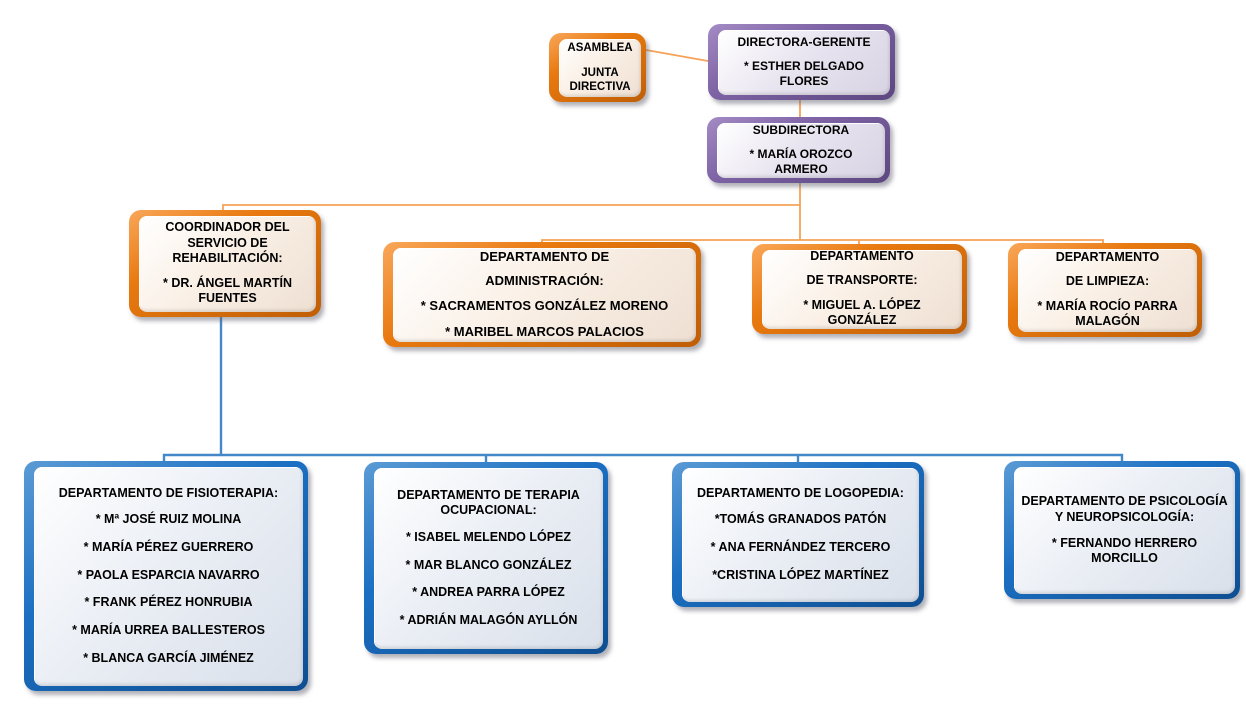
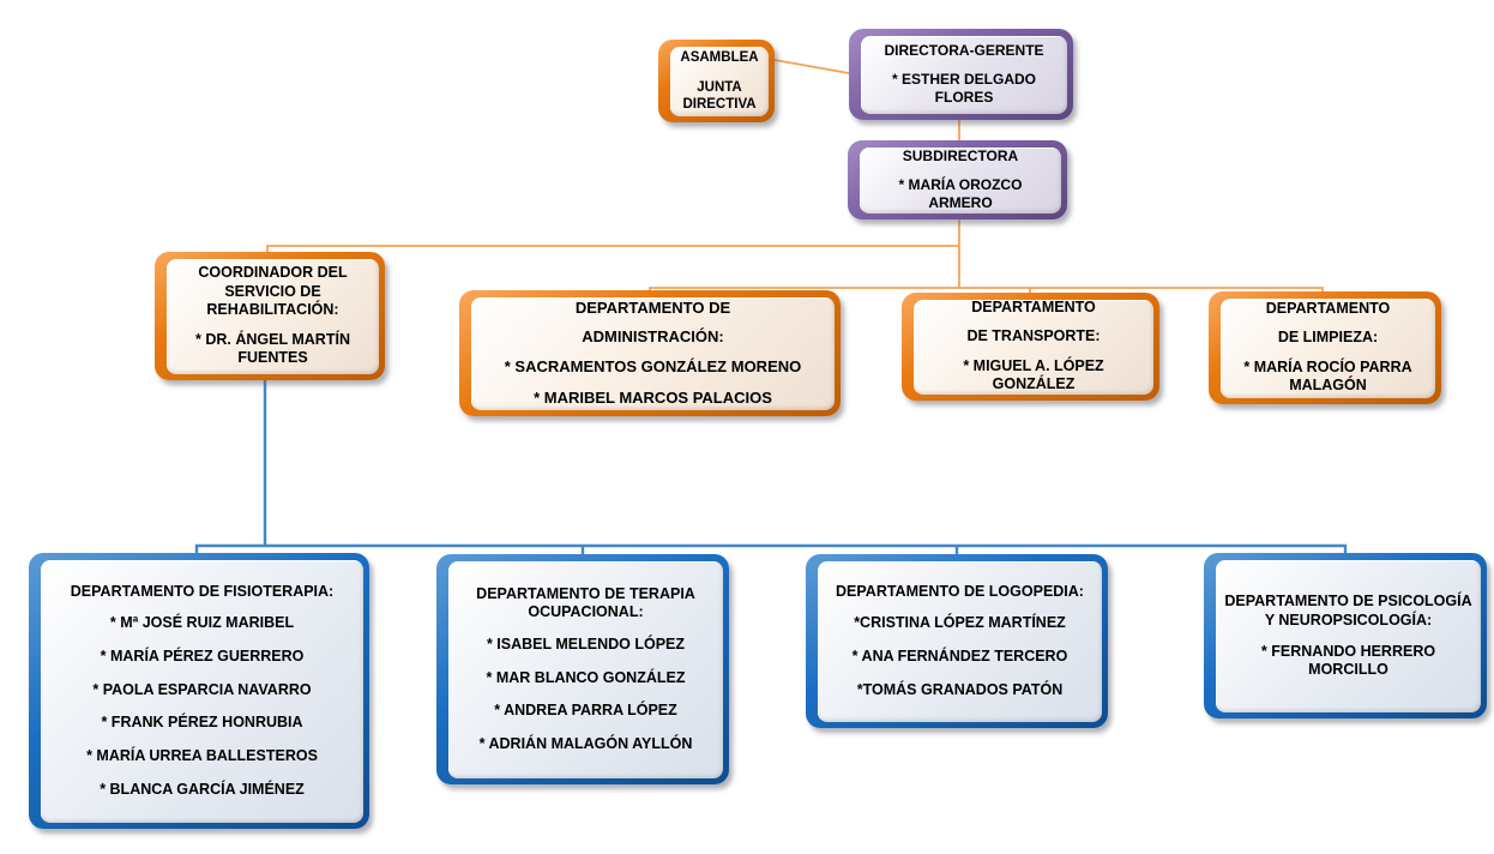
  ASAMBLEA
  JUNTA DIRECTIVA
  DIRECTORA-GERENTE
  * ESTHER DELGADO FLORES
  SUBDIRECTORA
  * MARÍA OROZCO ARMERO
  COORDINADOR DEL SERVICIO DE REHABILITACIÓN:
  * DR. ÁNGEL MARTÍN FUENTES
  DEPARTAMENTO DE
  ADMINISTRACIÓN:
  * SACRAMENTOS GONZÁLEZ MORENO
  * MARIBEL MARCOS PALACIOS
  DEPARTAMENTO
  DE TRANSPORTE:
  * MIGUEL A. LÓPEZ GONZÁLEZ
  DEPARTAMENTO
  DE LIMPIEZA:
  * MARÍA ROCÍO PARRA MALAGÓN
  DEPARTAMENTO DE FISIOTERAPIA:
- * Mª JOSÉ RUIZ MOLINA
+ * Mª JOSÉ RUIZ MARIBEL
  * MARÍA PÉREZ GUERRERO
  * PAOLA ESPARCIA NAVARRO
  * FRANK PÉREZ HONRUBIA
  * MARÍA URREA BALLESTEROS
  * BLANCA GARCÍA JIMÉNEZ
  DEPARTAMENTO DE TERAPIA OCUPACIONAL:
  * ISABEL MELENDO LÓPEZ
  * MAR BLANCO GONZÁLEZ
  * ANDREA PARRA LÓPEZ
  * ADRIÁN MALAGÓN AYLLÓN
  DEPARTAMENTO DE LOGOPEDIA:
- *TOMÁS GRANADOS PATÓN
+ *CRISTINA LÓPEZ MARTÍNEZ
  * ANA FERNÁNDEZ TERCERO
- *CRISTINA LÓPEZ MARTÍNEZ
+ *TOMÁS GRANADOS PATÓN
  DEPARTAMENTO DE PSICOLOGÍA Y NEUROPSICOLOGÍA:
  * FERNANDO HERRERO MORCILLO
